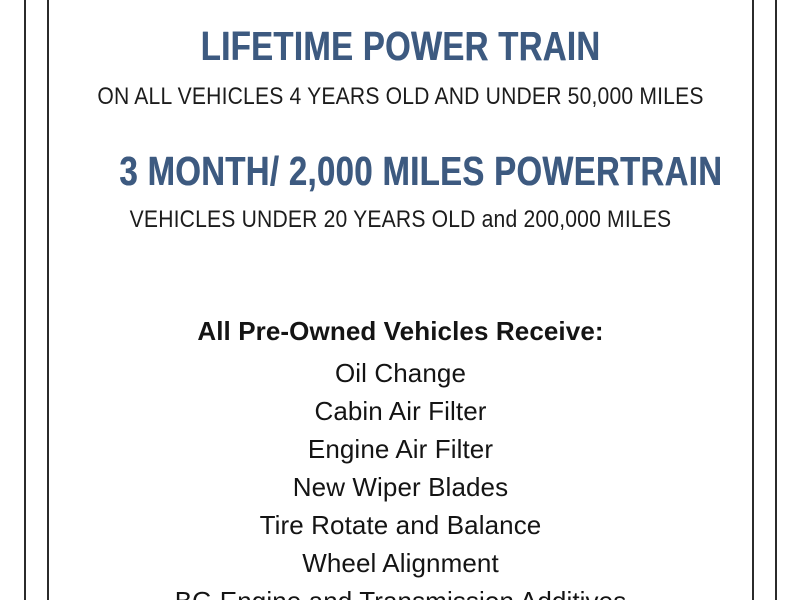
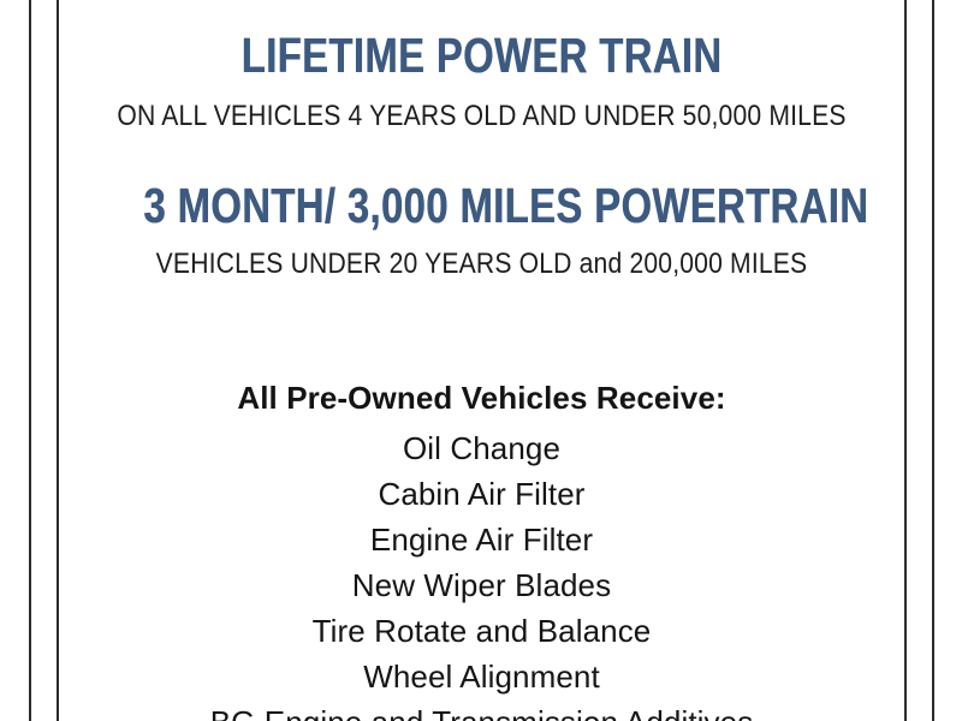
  LIFETIME POWER TRAIN
  ON ALL VEHICLES 4 YEARS OLD AND UNDER 50,000 MILES
- 3 MONTH/ 2,000 MILES POWERTRAIN
+ 3 MONTH/ 3,000 MILES POWERTRAIN
  VEHICLES UNDER 20 YEARS OLD and 200,000 MILES
  All Pre-Owned Vehicles Receive:
  Oil Change
  Cabin Air Filter
  Engine Air Filter
  New Wiper Blades
  Tire Rotate and Balance
  Wheel Alignment
